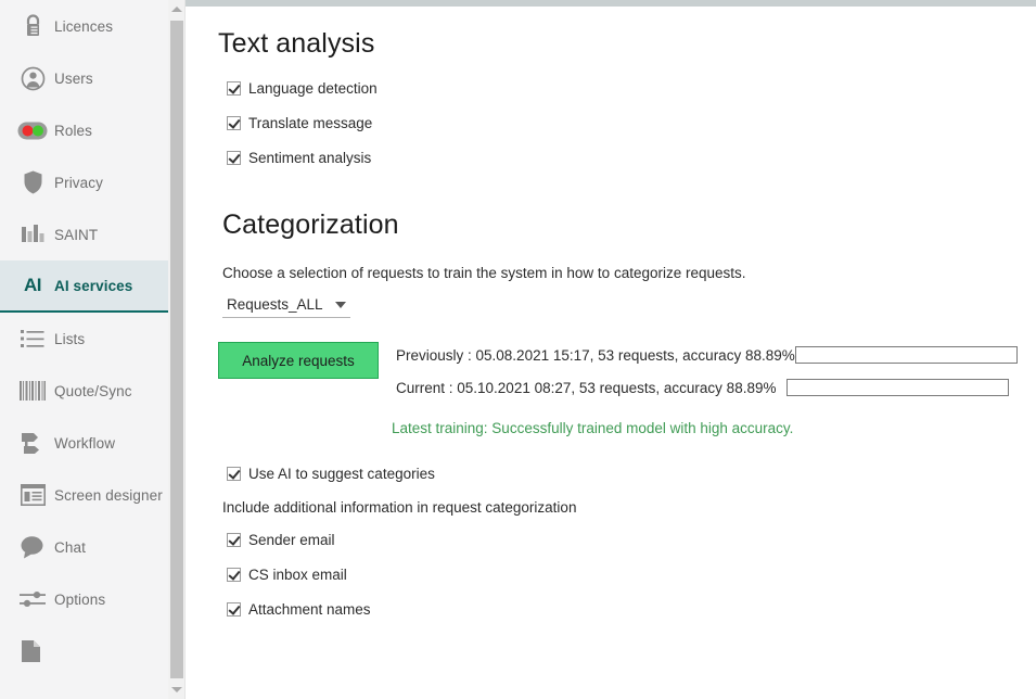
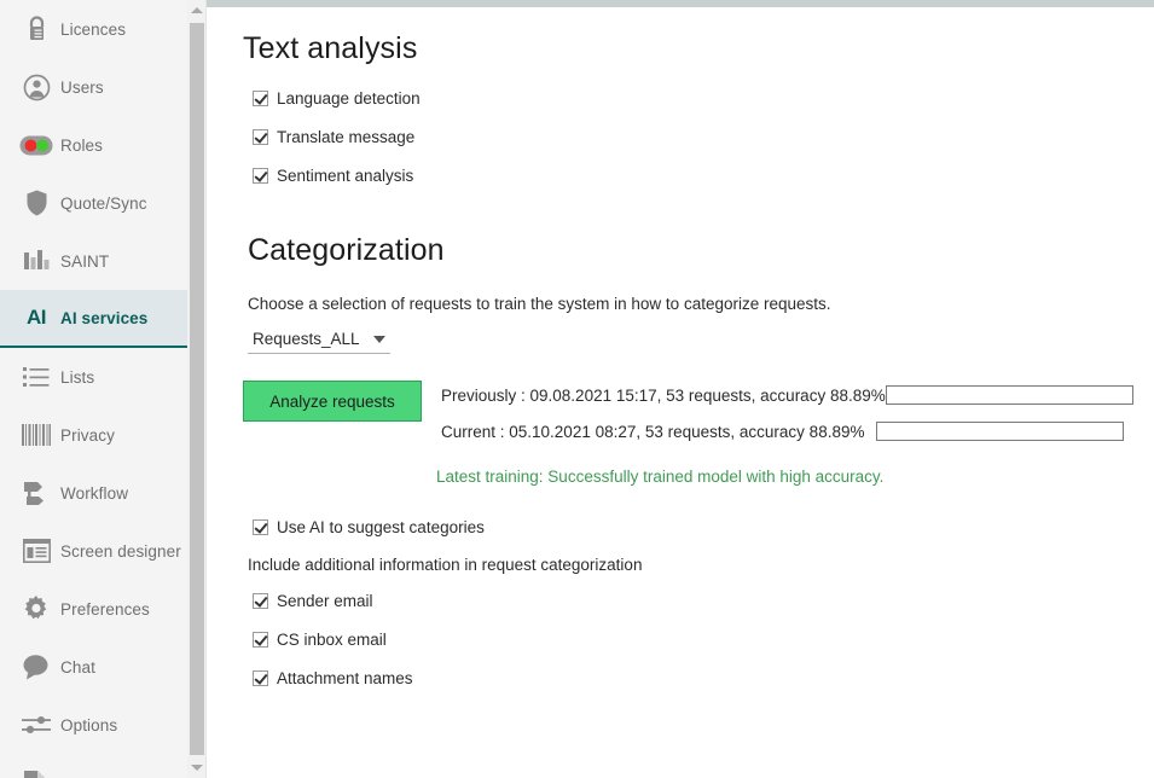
  Licences
  Users
  Roles
- Privacy
+ Quote/Sync
  SAINT
  AI
  AI services
  Lists
- Quote/Sync
+ Privacy
  Workflow
  Screen designer
+ Preferences
  Chat
  Options
  Text analysis
  Language detection
  Translate message
  Sentiment analysis
  Categorization
  Choose a selection of requests to train the system in how to categorize requests.
  Requests_ALL
  Analyze requests
- Previously : 05.08.2021 15:17, 53 requests, accuracy 88.89%
+ Previously : 09.08.2021 15:17, 53 requests, accuracy 88.89%
  Current : 05.10.2021 08:27, 53 requests, accuracy 88.89%
  Latest training: Successfully trained model with high accuracy.
  Use AI to suggest categories
  Include additional information in request categorization
  Sender email
  CS inbox email
  Attachment names
